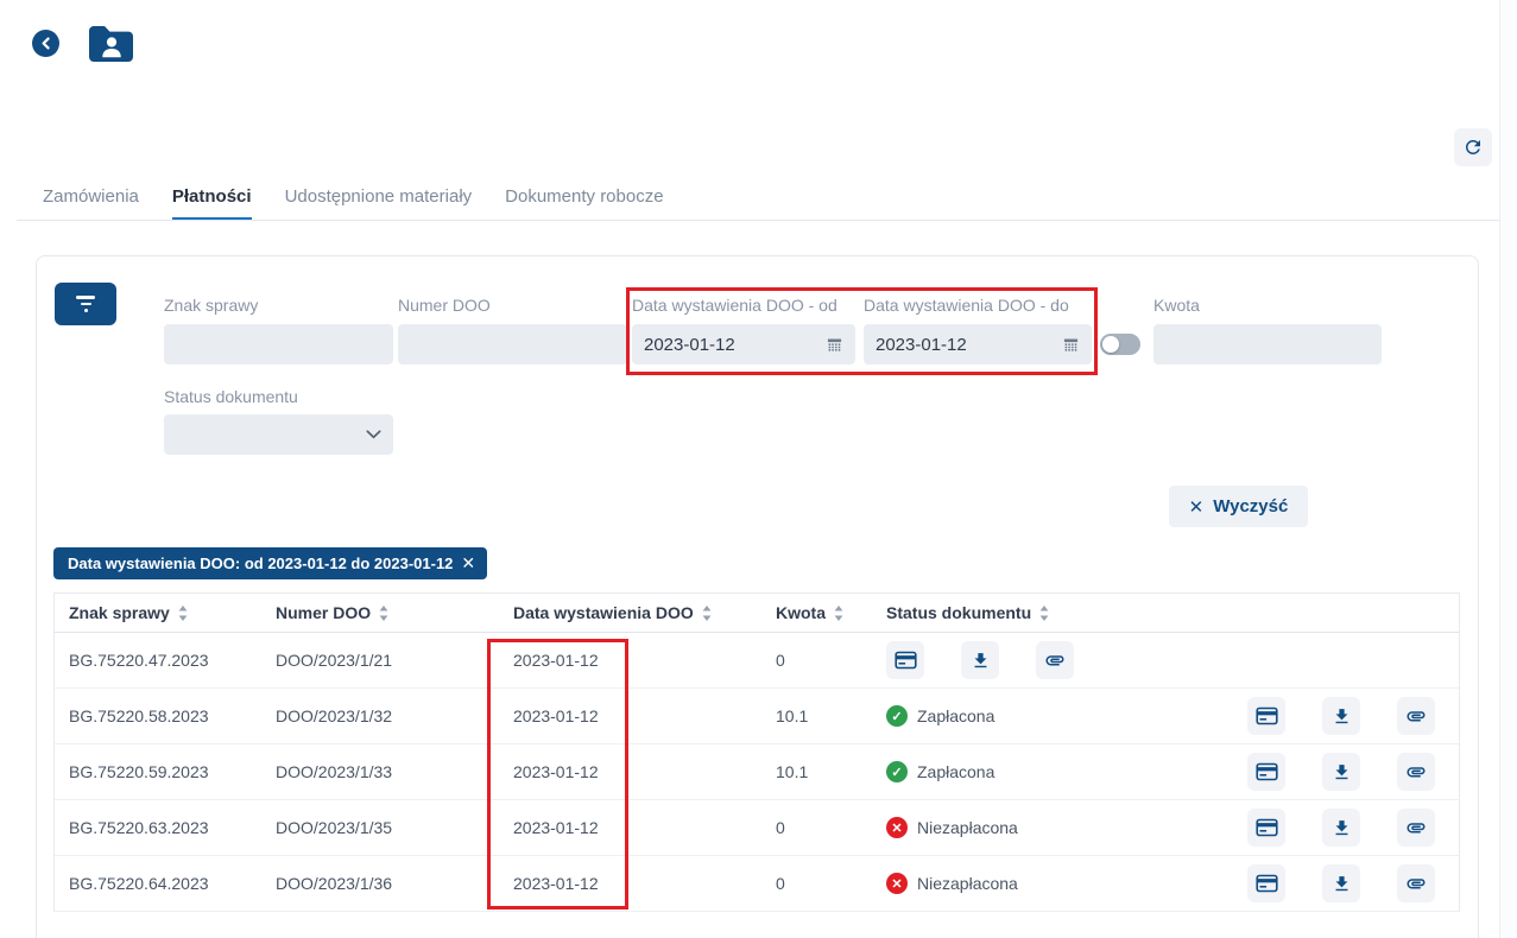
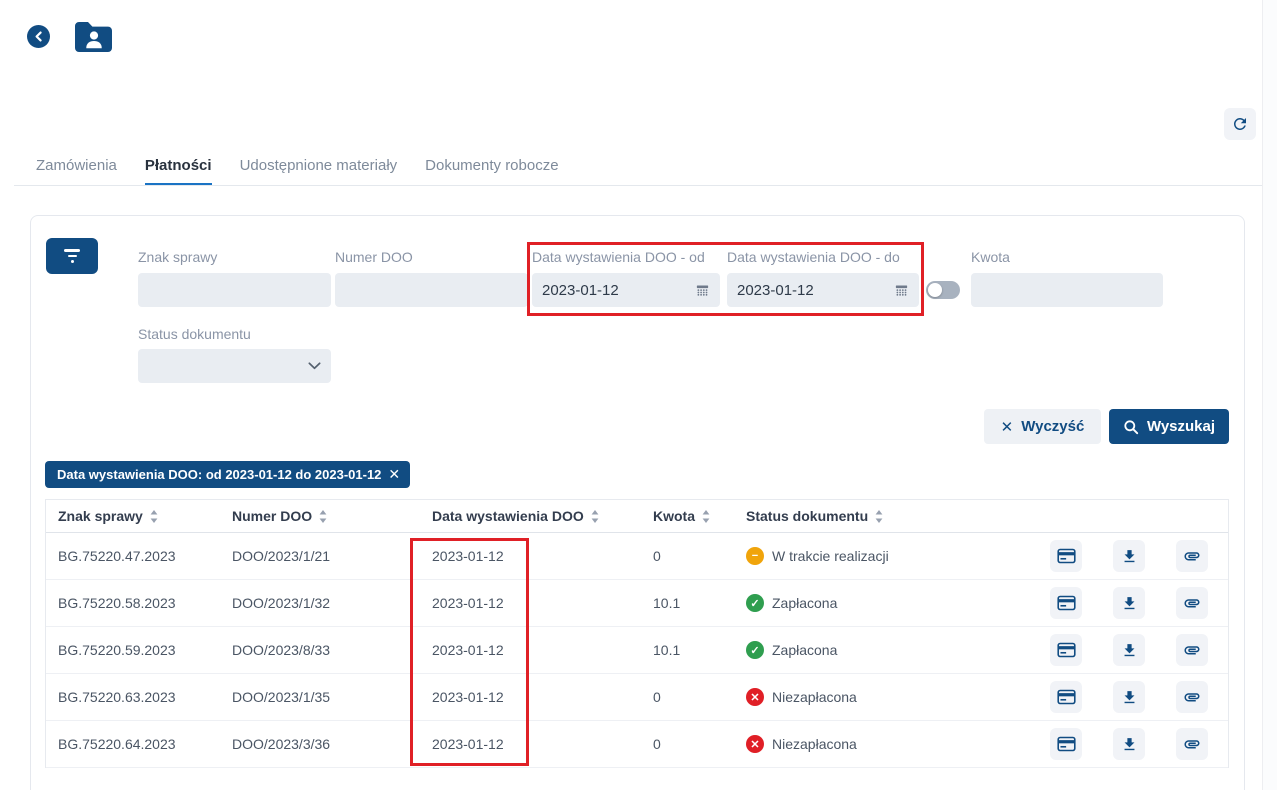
  Zamówienia
  Płatności
  Udostępnione materiały
  Dokumenty robocze
  Znak sprawy
  Numer DOO
  Data wystawienia DOO - od
  2023-01-12
  Data wystawienia DOO - do
  2023-01-12
  Kwota
  Status dokumentu
  ✕
  Wyczyść
+ Wyszukaj
  Data wystawienia DOO: od 2023-01-12 do 2023-01-12
  ✕
  Znak sprawy
  Numer DOO
  Data wystawienia DOO
  Kwota
  Status dokumentu
  BG.75220.47.2023
  DOO/2023/1/21
  2023-01-12
  0
+ −
+ W trakcie realizacji
  BG.75220.58.2023
  DOO/2023/1/32
  2023-01-12
  10.1
  ✓
  Zapłacona
  BG.75220.59.2023
- DOO/2023/1/33
+ DOO/2023/8/33
  2023-01-12
  10.1
  ✓
  Zapłacona
  BG.75220.63.2023
  DOO/2023/1/35
  2023-01-12
  0
  ✕
  Niezapłacona
  BG.75220.64.2023
- DOO/2023/1/36
+ DOO/2023/3/36
  2023-01-12
  0
  ✕
  Niezapłacona
